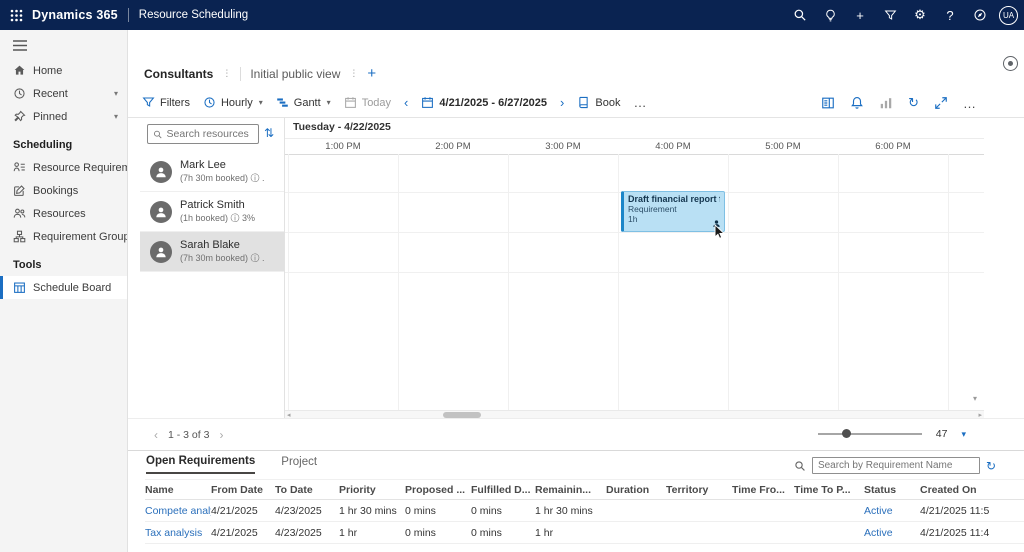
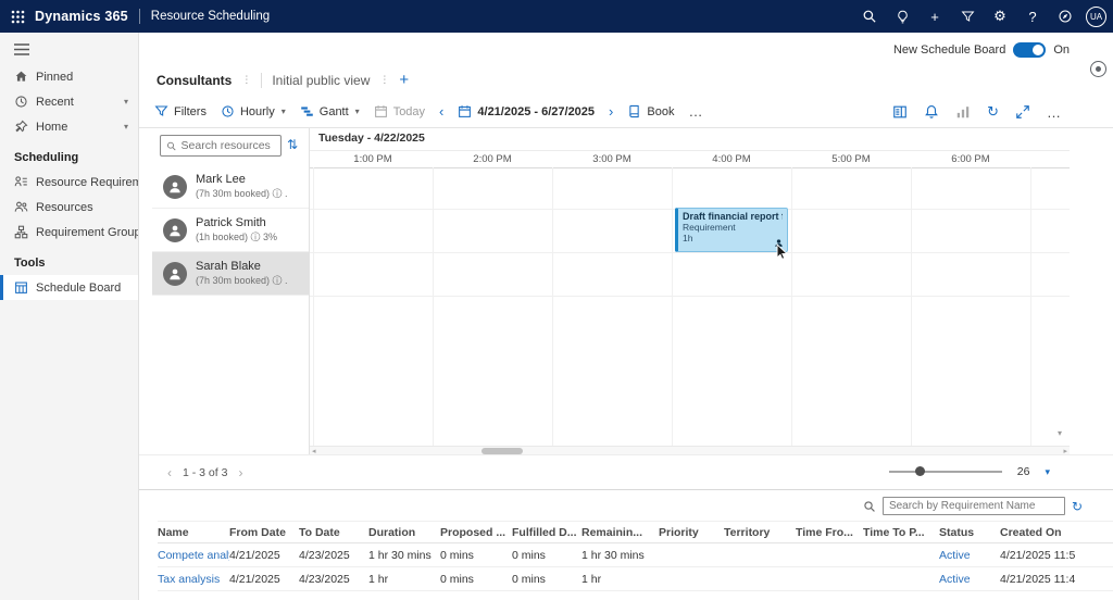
  Dynamics 365
  Resource Scheduling
  +
  ⚙
  ?
  UA
- Home
+ Pinned
  Recent
  ▾
- Pinned
+ Home
  ▾
  Scheduling
  Resource Requirem
- Bookings
  Resources
  Requirement Group
  Tools
  Schedule Board
+ New Schedule Board
+ On
  Consultants
  ⋮
  Initial public view
  ⋮
  +
  Filters
  Hourly
  ▾
  Gantt
  ▾
  Today
  ‹
  4/21/2025 - 6/27/2025
  ›
  Book
  …
  ↻
  …
  Search resources
  ⇅
  Mark Lee
  (7h 30m booked) ⓘ .
  Patrick Smith
  (1h booked) ⓘ 3%
  Sarah Blake
  (7h 30m booked) ⓘ .
  Tuesday - 4/22/2025
  1:00 PM
  2:00 PM
  3:00 PM
  4:00 PM
  5:00 PM
  6:00 PM
  Draft financial report
  Requirement
  1h
  ▾
  ‹
  1 - 3 of 3
  ›
- 47
+ 26
  ▾
- Open Requirements
- Project
  Search by Requirement Name
  ↻
  Name
  From Date
  To Date
- Priority
+ Duration
  Proposed ...
  Fulfilled D...
  Remainin...
- Duration
+ Priority
  Territory
  Time Fro...
  Time To P...
  Status
  Created On
  Compete anal
  4/21/2025
  4/23/2025
  1 hr 30 mins
  0 mins
  0 mins
  1 hr 30 mins
  Active
  4/21/2025 11:5
  Tax analysis
  4/21/2025
  4/23/2025
  1 hr
  0 mins
  0 mins
  1 hr
  Active
  4/21/2025 11:4
